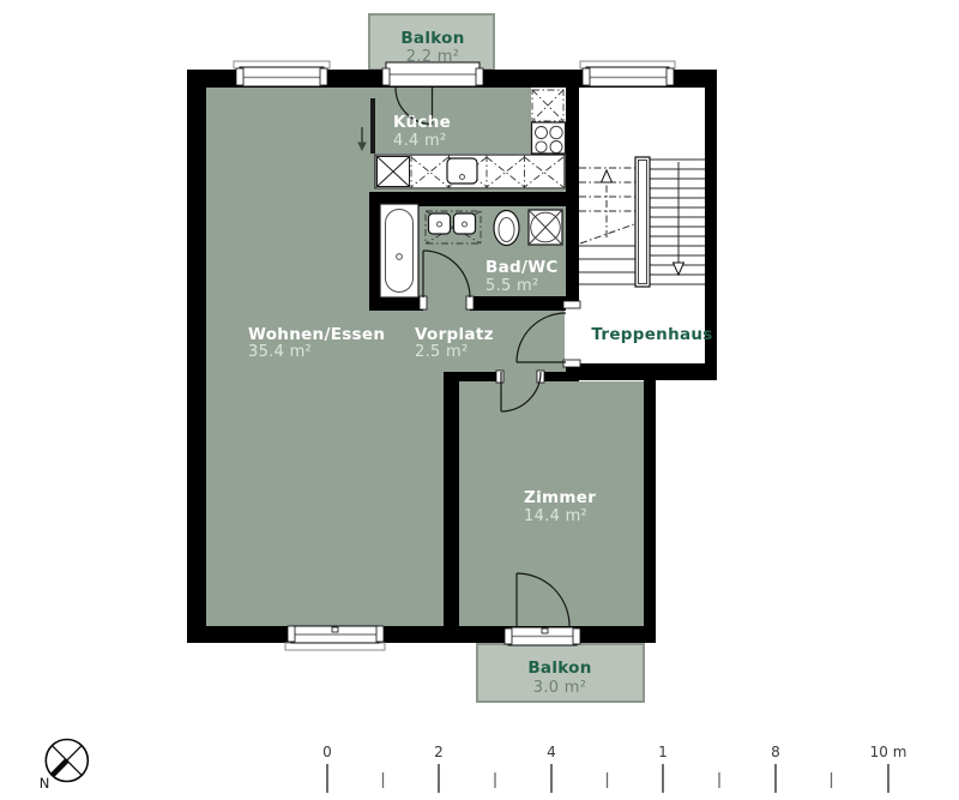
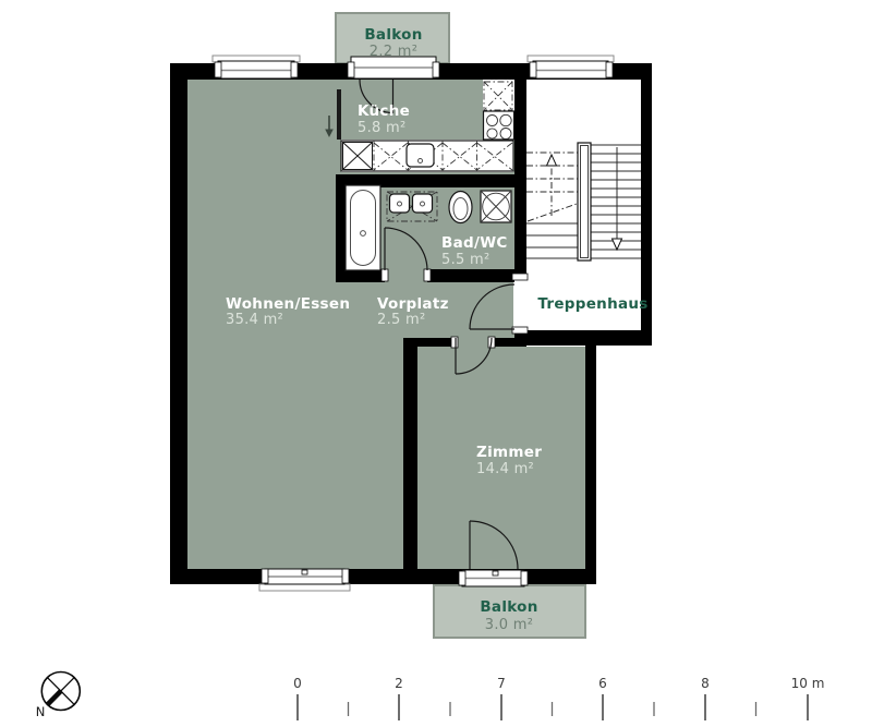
  Balkon
  2.2 m²
  Küche
- 4.4 m²
+ 5.8 m²
  Bad/WC
  5.5 m²
  Wohnen/Essen
  35.4 m²
  Vorplatz
  2.5 m²
  Treppenhaus
  Zimmer
  14.4 m²
  Balkon
  3.0 m²
  N
  0
  2
- 4
+ 7
- 1
+ 6
  8
  10 m
